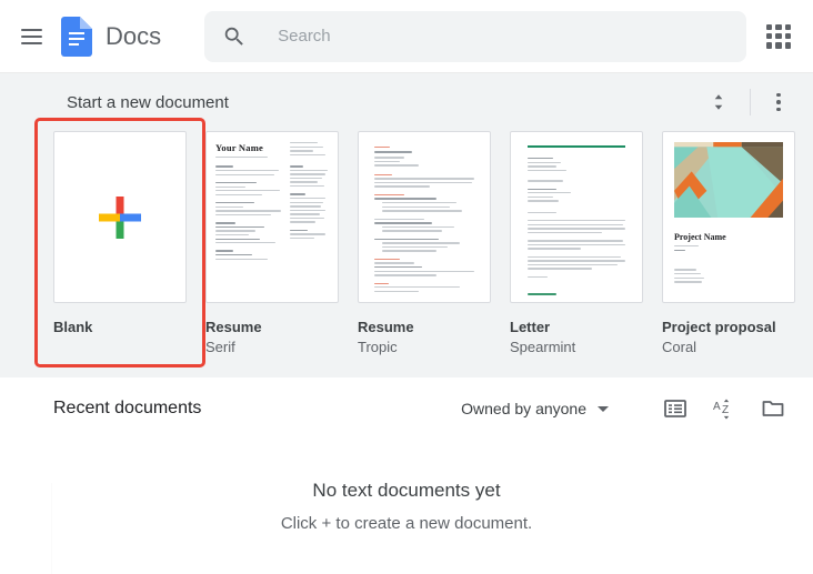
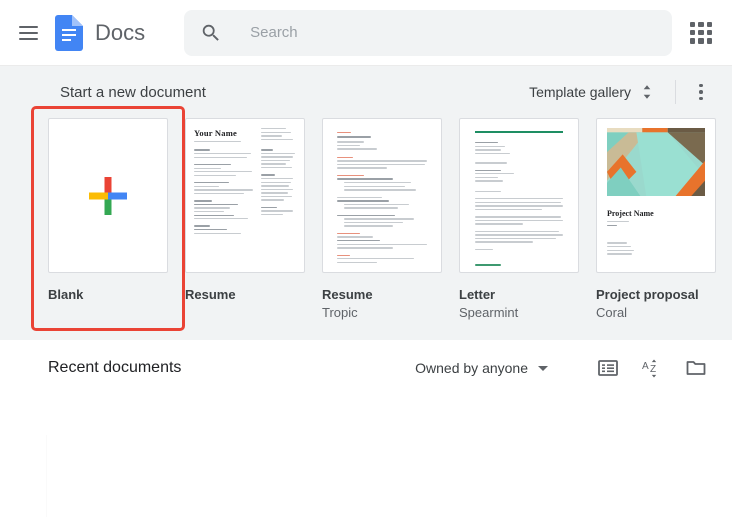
  Docs
  Search
  Start a new document
+ Template gallery
  Blank
  Your Name
  Resume
- Serif
  Resume
  Tropic
  Letter
  Spearmint
  Project Name
  Project proposal
  Coral
  Recent documents
  Owned by anyone
  A
  Z
- No text documents yet
- Click + to create a new document.
